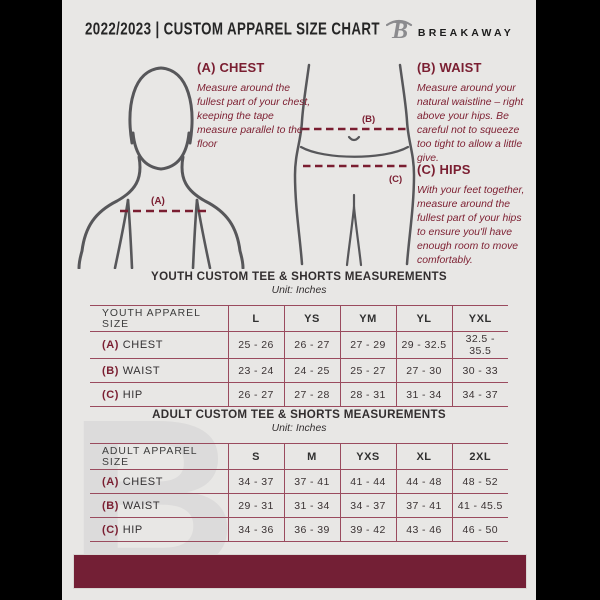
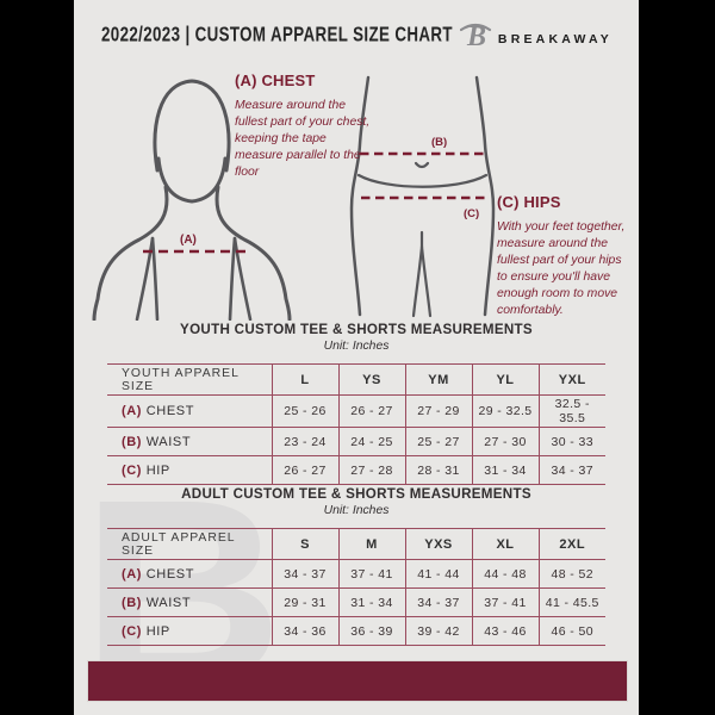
  B
  2022/2023 | CUSTOM APPAREL SIZE CHART
  B
  BREAKAWAY
  (A)
  (B)
  (C)
  (A) CHEST
  Measure around the fullest part of your chest, keeping the tape measure parallel to the floor
- (B) WAIST
- Measure around your natural waistline – right above your hips. Be careful not to squeeze too tight to allow a little give.
  (C) HIPS
  With your feet together, measure around the fullest part of your hips to ensure you'll have enough room to move comfortably.
  YOUTH CUSTOM TEE & SHORTS MEASUREMENTS
  Unit: Inches
  YOUTH APPAREL SIZE	L	YS	YM	YL	YXL
  (A) CHEST	25 - 26	26 - 27	27 - 29	29 - 32.5	32.5 - 35.5
  (B) WAIST	23 - 24	24 - 25	25 - 27	27 - 30	30 - 33
  (C) HIP	26 - 27	27 - 28	28 - 31	31 - 34	34 - 37
  ADULT CUSTOM TEE & SHORTS MEASUREMENTS
  Unit: Inches
  ADULT APPAREL SIZE	S	M	YXS	XL	2XL
  (A) CHEST	34 - 37	37 - 41	41 - 44	44 - 48	48 - 52
  (B) WAIST	29 - 31	31 - 34	34 - 37	37 - 41	41 - 45.5
  (C) HIP	34 - 36	36 - 39	39 - 42	43 - 46	46 - 50
